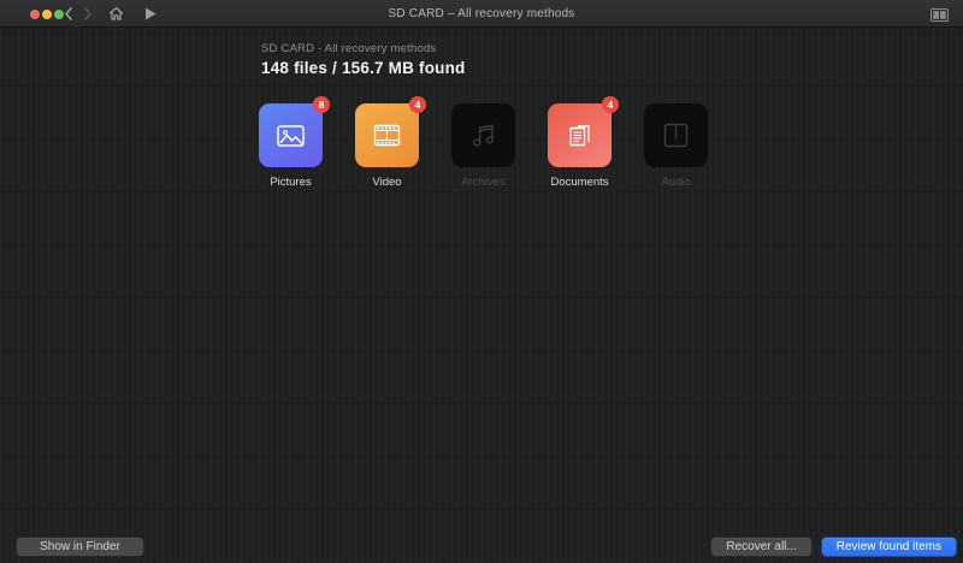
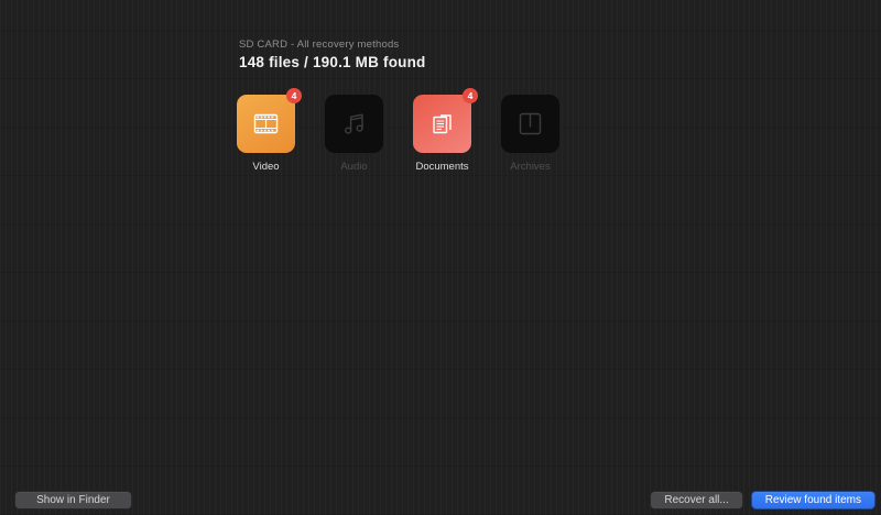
- SD CARD – All recovery methods
  SD CARD - All recovery methods
- 148 files / 156.7 MB found
+ 148 files / 190.1 MB found
- 8
- Pictures
  4
  Video
- Archives
+ Audio
  4
  Documents
- Audio
+ Archives
  Show in Finder
  Recover all...
  Review found items
